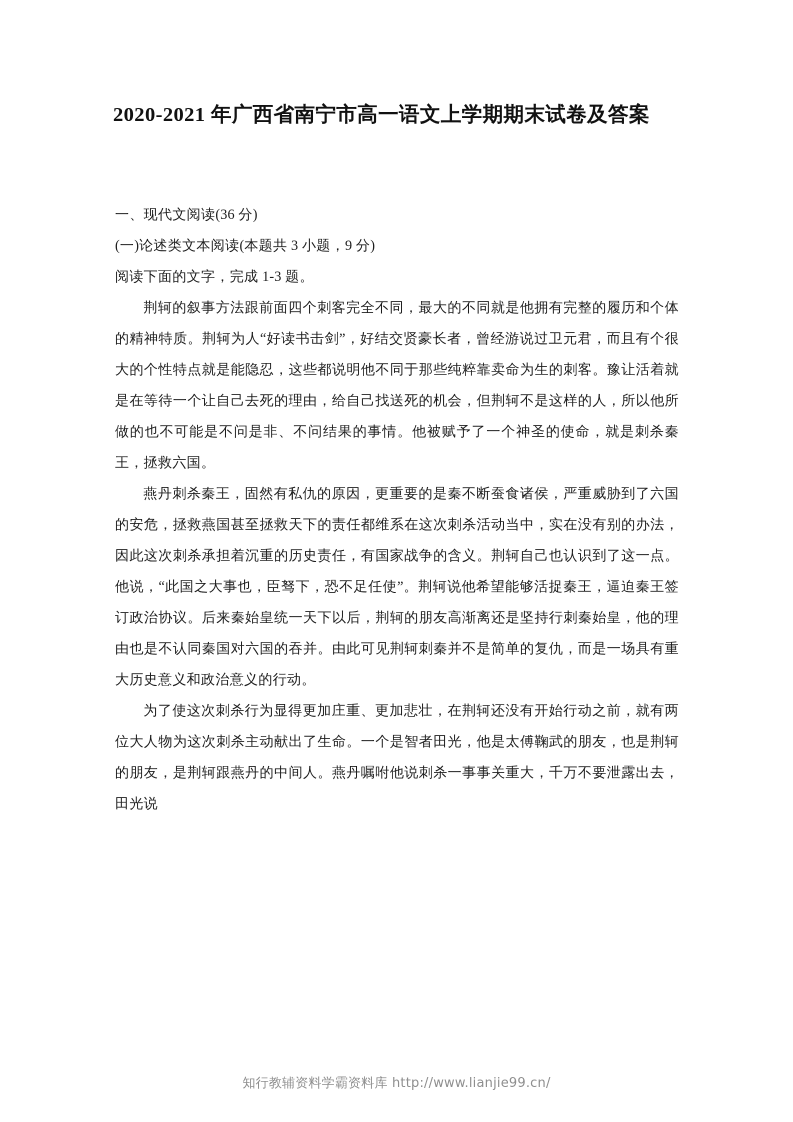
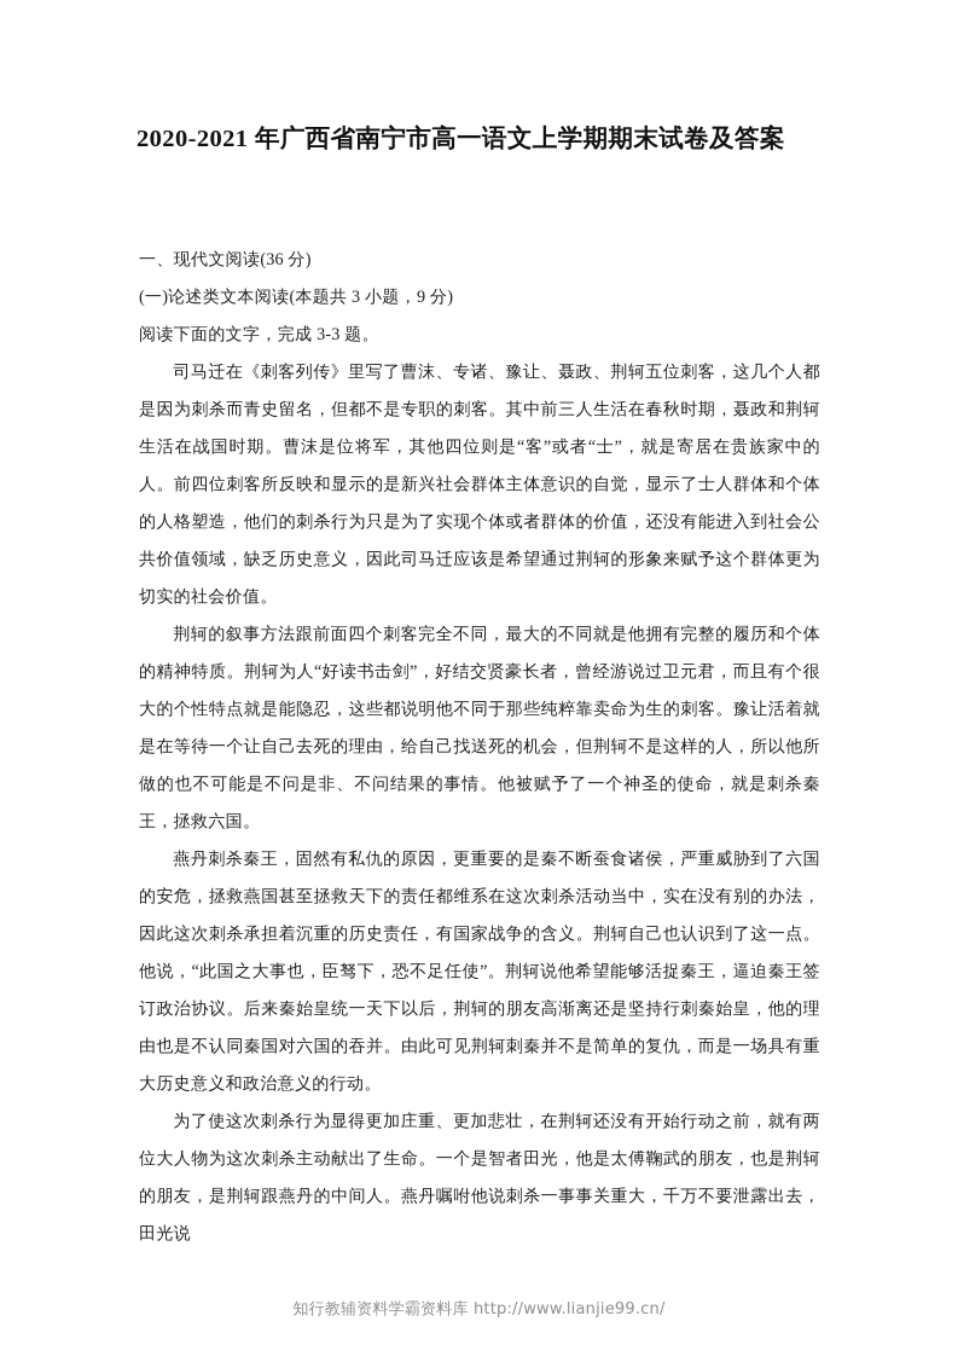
  2020-2021 年广西省南宁市高一语文上学期期末试卷及答案
  一、现代文阅读(36 分)
  (一)论述类文本阅读(本题共 3 小题，9 分)
- 阅读下面的文字，完成 1-3 题。
+ 阅读下面的文字，完成 3-3 题。
+ 司马迁在《刺客列传》里写了曹沫、专诸、豫让、聂政、荆轲五位刺客，这几个人都是因为刺杀而青史留名，但都不是专职的刺客。其中前三人生活在春秋时期，聂政和荆轲生活在战国时期。曹沫是位将军，其他四位则是“客”或者“士”，就是寄居在贵族家中的人。前四位刺客所反映和显示的是新兴社会群体主体意识的自觉，显示了士人群体和个体的人格塑造，他们的刺杀行为只是为了实现个体或者群体的价值，还没有能进入到社会公共价值领域，缺乏历史意义，因此司马迁应该是希望通过荆轲的形象来赋予这个群体更为切实的社会价值。
  荆轲的叙事方法跟前面四个刺客完全不同，最大的不同就是他拥有完整的履历和个体的精神特质。荆轲为人“好读书击剑”，好结交贤豪长者，曾经游说过卫元君，而且有个很大的个性特点就是能隐忍，这些都说明他不同于那些纯粹靠卖命为生的刺客。豫让活着就是在等待一个让自己去死的理由，给自己找送死的机会，但荆轲不是这样的人，所以他所做的也不可能是不问是非、不问结果的事情。他被赋予了一个神圣的使命，就是刺杀秦王，拯救六国。
  燕丹刺杀秦王，固然有私仇的原因，更重要的是秦不断蚕食诸侯，严重威胁到了六国的安危，拯救燕国甚至拯救天下的责任都维系在这次刺杀活动当中，实在没有别的办法，因此这次刺杀承担着沉重的历史责任，有国家战争的含义。荆轲自己也认识到了这一点。他说，“此国之大事也，臣驽下，恐不足任使”。荆轲说他希望能够活捉秦王，逼迫秦王签订政治协议。后来秦始皇统一天下以后，荆轲的朋友高渐离还是坚持行刺秦始皇，他的理由也是不认同秦国对六国的吞并。由此可见荆轲刺秦并不是简单的复仇，而是一场具有重大历史意义和政治意义的行动。
  为了使这次刺杀行为显得更加庄重、更加悲壮，在荆轲还没有开始行动之前，就有两位大人物为这次刺杀主动献出了生命。一个是智者田光，他是太傅鞠武的朋友，也是荆轲的朋友，是荆轲跟燕丹的中间人。燕丹嘱咐他说刺杀一事事关重大，千万不要泄露出去，田光说
  知行教辅资料学霸资料库 http://www.lianjie99.cn/
